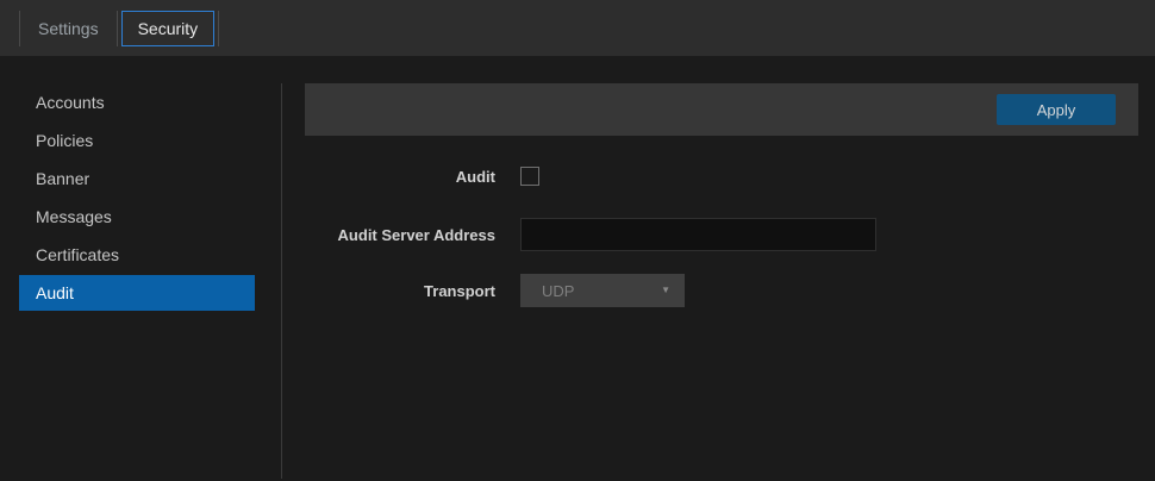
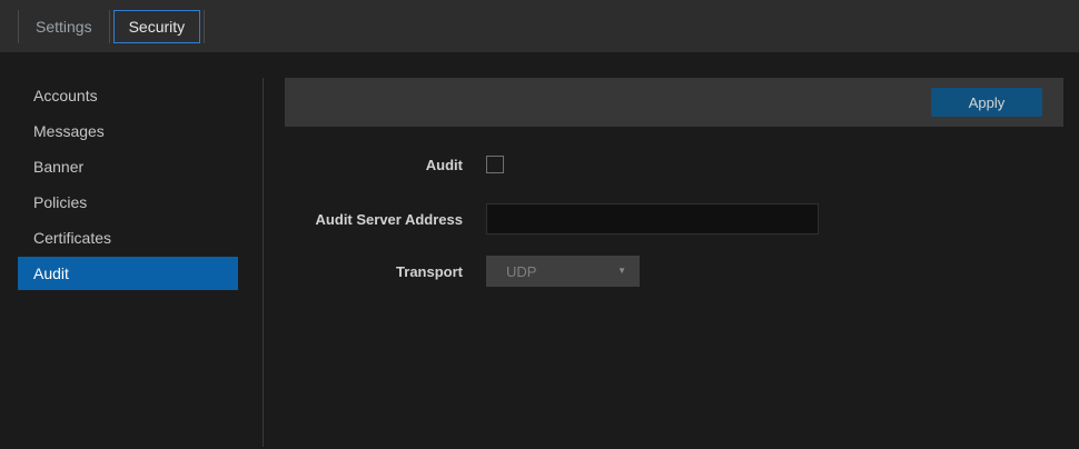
  Settings
  Security
  Accounts
- Policies
+ Messages
  Banner
- Messages
+ Policies
  Certificates
  Audit
  Apply
  Audit
  Audit Server Address
  Transport
  UDP
  ▼
